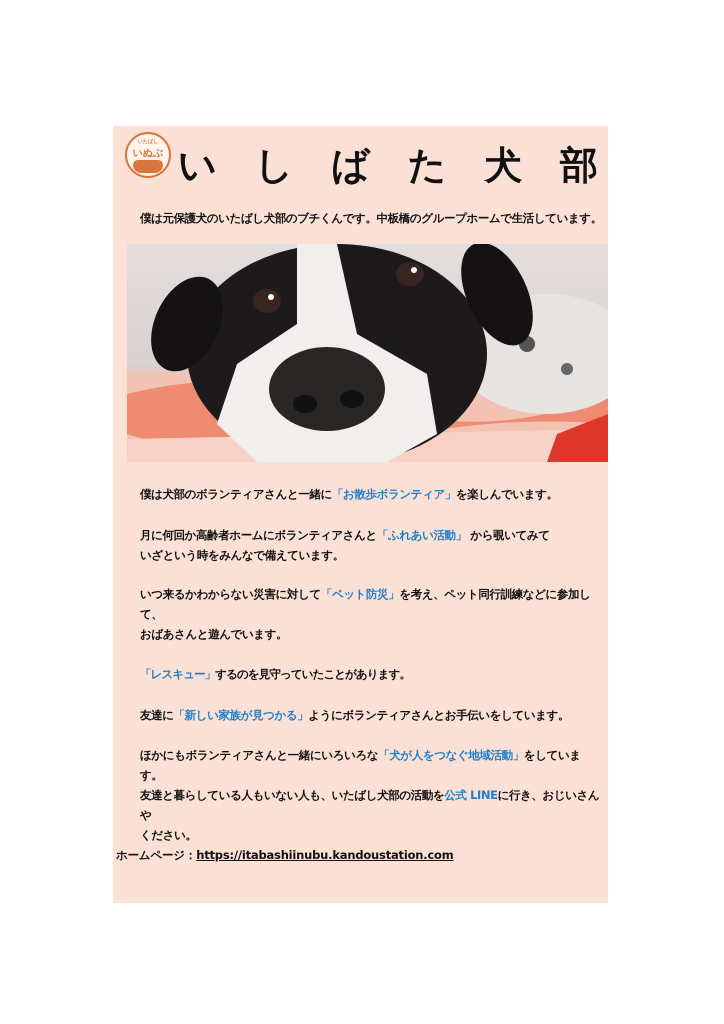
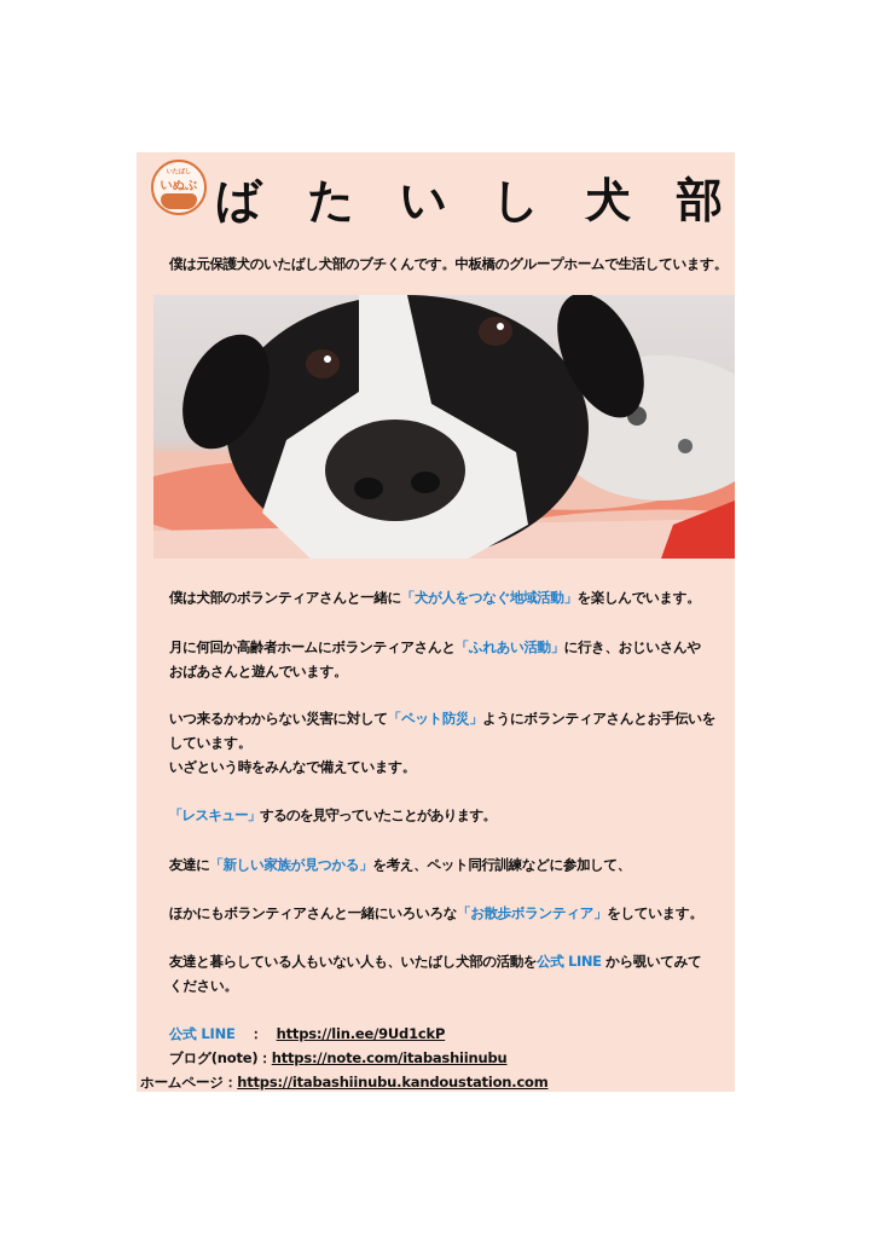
  いぬぶ
- い
+ ば
- し
+ た
- ば
+ い
- た
+ し
  犬
  部
  僕は元保護犬のいたばし犬部のブチくんです。中板橋のグループホームで生活しています。
- 僕は犬部のボランティアさんと一緒に「お散歩ボランティア」を楽しんでいます。
+ 僕は犬部のボランティアさんと一緒に「犬が人をつなぐ地域活動」を楽しんでいます。
- 月に何回か高齢者ホームにボランティアさんと「ふれあい活動」 から覗いてみて
+ 月に何回か高齢者ホームにボランティアさんと「ふれあい活動」に行き、おじいさんや
- いざという時をみんなで備えています。
+ おばあさんと遊んでいます。
- いつ来るかわからない災害に対して「ペット防災」を考え、ペット同行訓練などに参加して、
+ いつ来るかわからない災害に対して「ペット防災」ようにボランティアさんとお手伝いをしています。
- おばあさんと遊んでいます。
+ いざという時をみんなで備えています。
  「レスキュー」するのを見守っていたことがあります。
- 友達に「新しい家族が見つかる」ようにボランティアさんとお手伝いをしています。
+ 友達に「新しい家族が見つかる」を考え、ペット同行訓練などに参加して、
- ほかにもボランティアさんと一緒にいろいろな「犬が人をつなぐ地域活動」をしています。
+ ほかにもボランティアさんと一緒にいろいろな「お散歩ボランティア」をしています。
- 友達と暮らしている人もいない人も、いたばし犬部の活動を公式 LINEに行き、おじいさんや
+ 友達と暮らしている人もいない人も、いたばし犬部の活動を公式 LINE から覗いてみて
  ください。
+ 公式 LINE ： https://lin.ee/9Ud1ckP
+ ブログ(note)：https://note.com/itabashiinubu
  ホームページ：https://itabashiinubu.kandoustation.com
